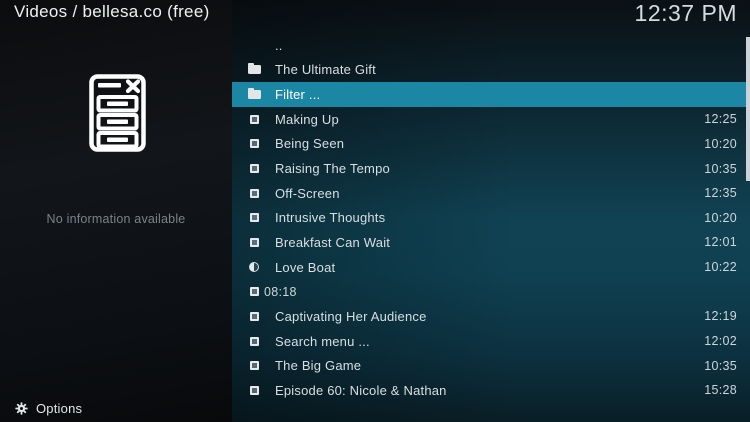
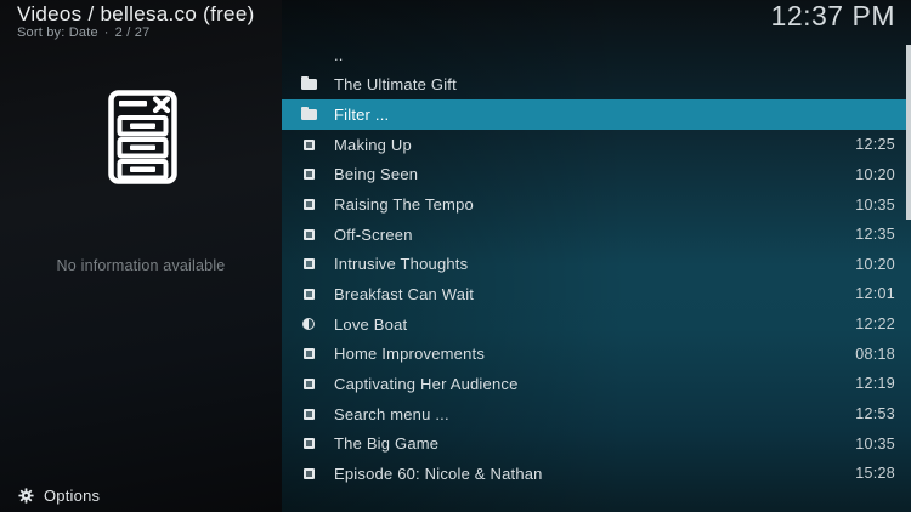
  No information available
  Videos / bellesa.co (free)
+ Sort by: Date · 2 / 27
  12:37 PM
  ..
  The Ultimate Gift
  Filter ...
  Making Up
  12:25
  Being Seen
  10:20
  Raising The Tempo
  10:35
  Off-Screen
  12:35
  Intrusive Thoughts
  10:20
  Breakfast Can Wait
  12:01
  Love Boat
- 10:22
+ 12:22
+ Home Improvements
  08:18
  Captivating Her Audience
  12:19
  Search menu ...
- 12:02
+ 12:53
  The Big Game
  10:35
  Episode 60: Nicole & Nathan
  15:28
  Options
